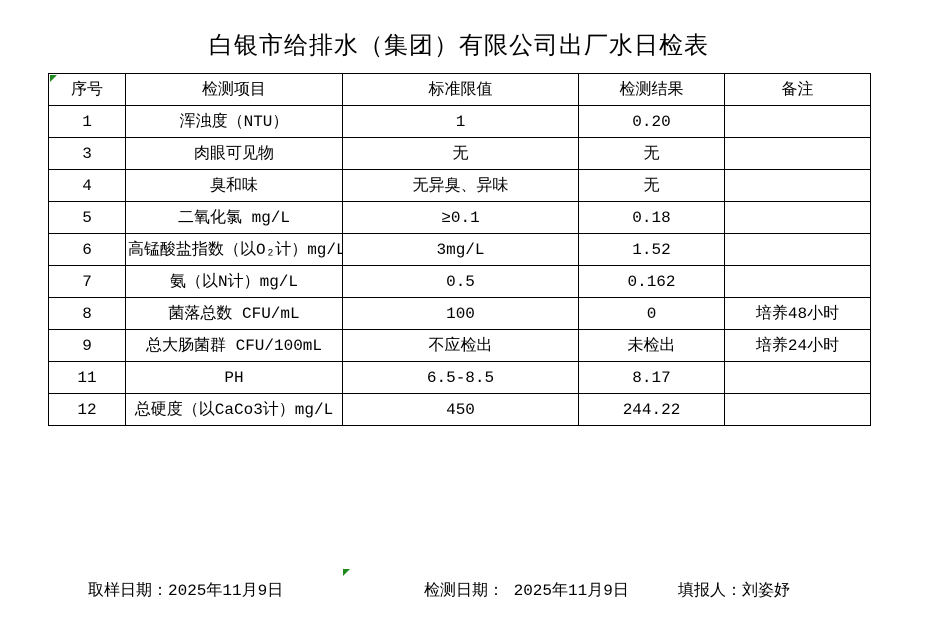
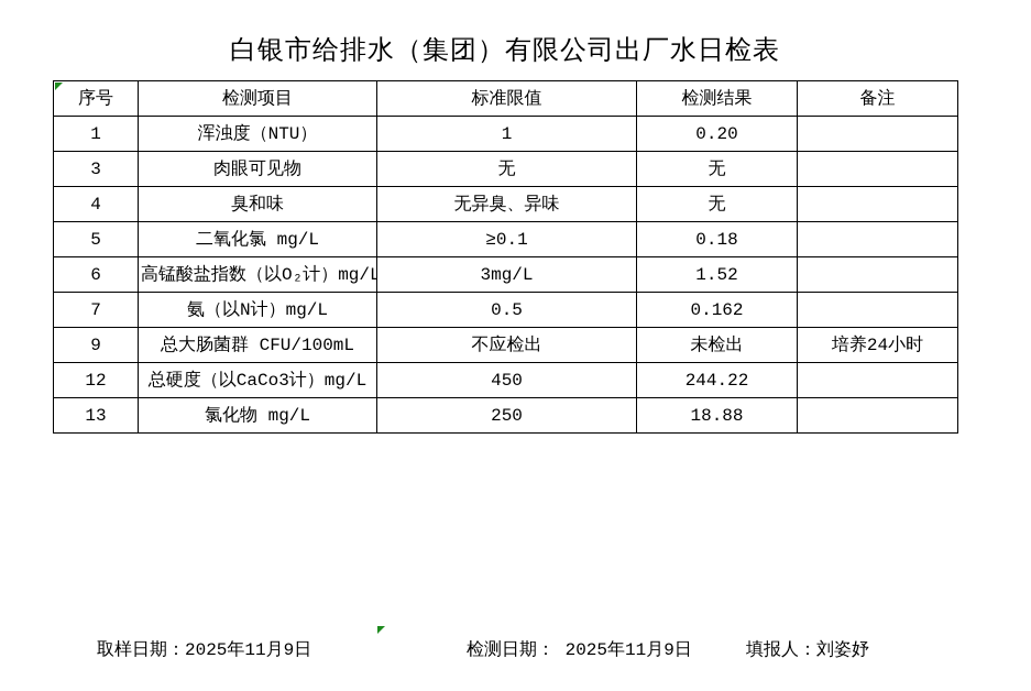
  白银市给排水（集团）有限公司出厂水日检表
  序号	检测项目	标准限值	检测结果	备注
  1	浑浊度（NTU）	1	0.20
  3	肉眼可见物	无	无
  4	臭和味	无异臭、异味	无
  5	二氧化氯 mg/L	≥0.1	0.18
  6	高锰酸盐指数（以O₂计）mg/L	3mg/L	1.52
  7	氨（以N计）mg/L	0.5	0.162
- 8	菌落总数 CFU/mL	100	0	培养48小时
  9	总大肠菌群 CFU/100mL	不应检出	未检出	培养24小时
- 11	PH	6.5-8.5	8.17
  12	总硬度（以CaCo3计）mg/L	450	244.22
+ 13	氯化物 mg/L	250	18.88
  取样日期：2025年11月9日
  检测日期： 2025年11月9日
  填报人：刘姿妤
